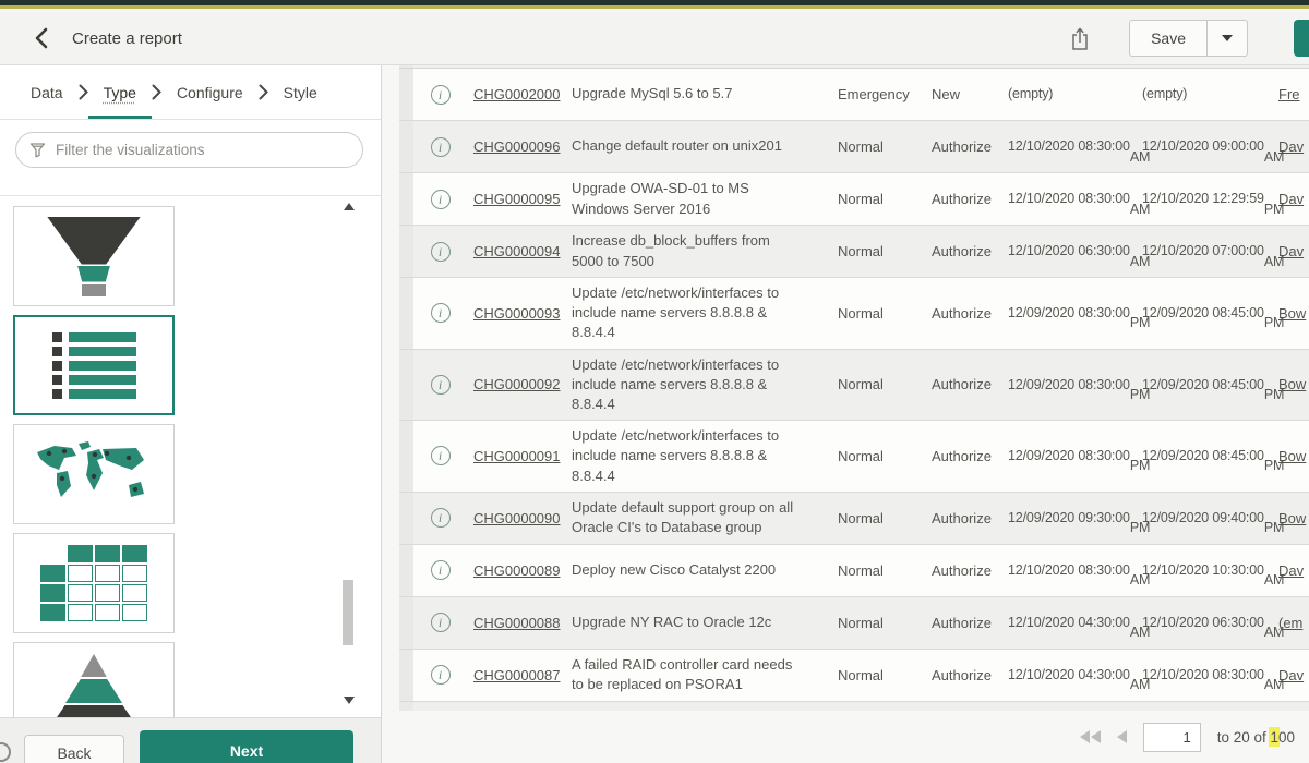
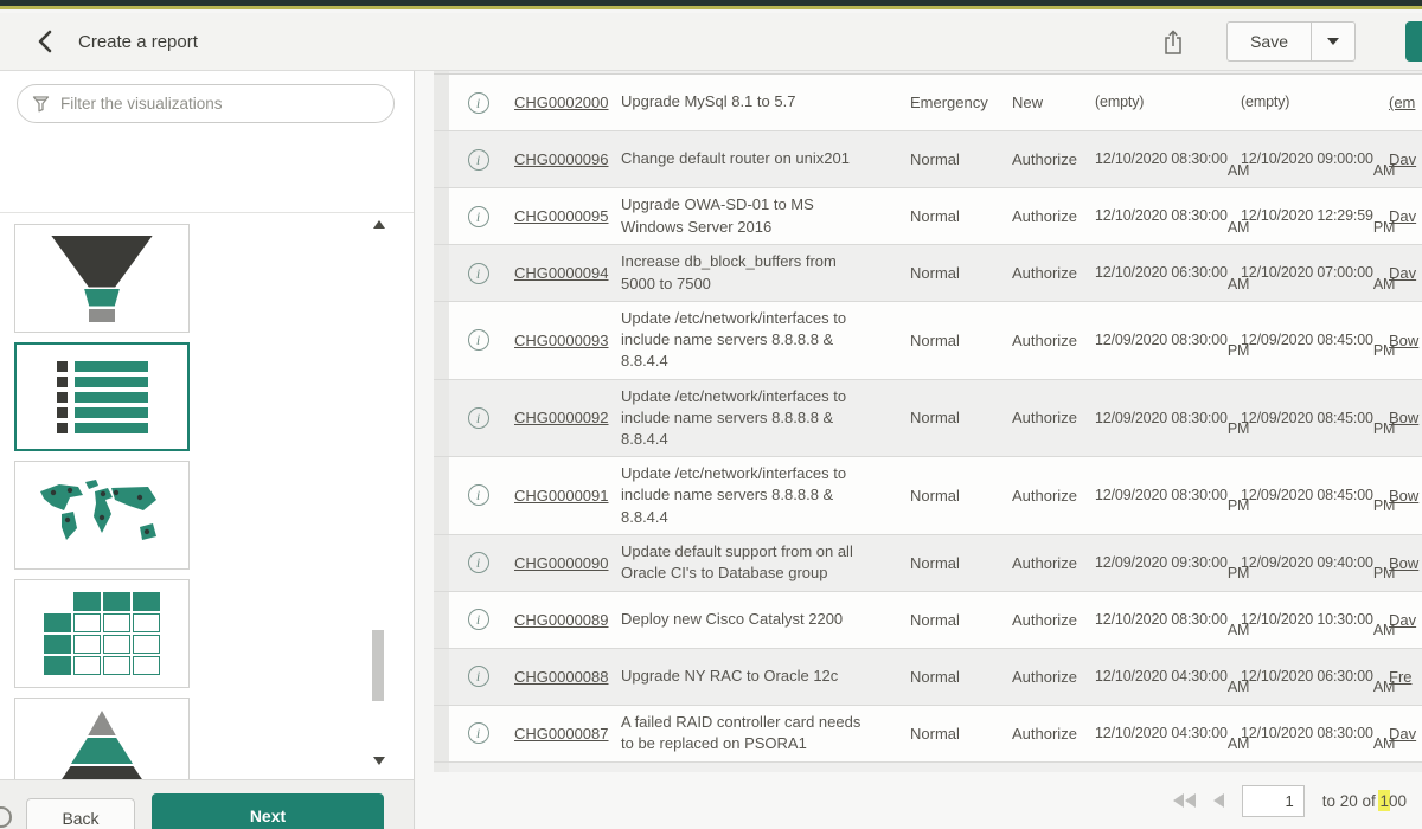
  Create a report
  Save
- Data
- Type
- Configure
- Style
  Filter the visualizations
  Back
  Next
  i
  CHG0002000
- Upgrade MySql 5.6 to 5.7
+ Upgrade MySql 8.1 to 5.7
  Emergency
  New
  (empty)
  (empty)
- Fre
+ (em
  i
  CHG0000096
  Change default router on unix201
  Normal
  Authorize
  12/10/2020 08:30:00
  12/10/2020 09:00:00
  Dav
  i
  CHG0000095
  Upgrade OWA-SD-01 to MS Windows Server 2016
  Normal
  Authorize
  12/10/2020 08:30:00
  12/10/2020 12:29:59
  Dav
  i
  CHG0000094
  Increase db_block_buffers from 5000 to 7500
  Normal
  Authorize
  12/10/2020 06:30:00
  12/10/2020 07:00:00
  Dav
  i
  CHG0000093
  Update /etc/network/interfaces to include name servers 8.8.8.8 & 8.8.4.4
  Normal
  Authorize
  12/09/2020 08:30:00
  12/09/2020 08:45:00
  Bow
  i
  CHG0000092
  Update /etc/network/interfaces to include name servers 8.8.8.8 & 8.8.4.4
  Normal
  Authorize
  12/09/2020 08:30:00
  12/09/2020 08:45:00
  Bow
  i
  CHG0000091
  Update /etc/network/interfaces to include name servers 8.8.8.8 & 8.8.4.4
  Normal
  Authorize
  12/09/2020 08:30:00
  12/09/2020 08:45:00
  Bow
  i
  CHG0000090
- Update default support group on all Oracle CI's to Database group
+ Update default support from on all Oracle CI's to Database group
  Normal
  Authorize
  12/09/2020 09:30:00
  12/09/2020 09:40:00
  Bow
  i
  CHG0000089
  Deploy new Cisco Catalyst 2200
  Normal
  Authorize
  12/10/2020 08:30:00
  12/10/2020 10:30:00
  Dav
  i
  CHG0000088
  Upgrade NY RAC to Oracle 12c
  Normal
  Authorize
  12/10/2020 04:30:00
  12/10/2020 06:30:00
- (em
+ Fre
  i
  CHG0000087
  A failed RAID controller card needs to be replaced on PSORA1
  Normal
  Authorize
  12/10/2020 04:30:00
  12/10/2020 08:30:00
  Dav
  1
  to 20 of 100
